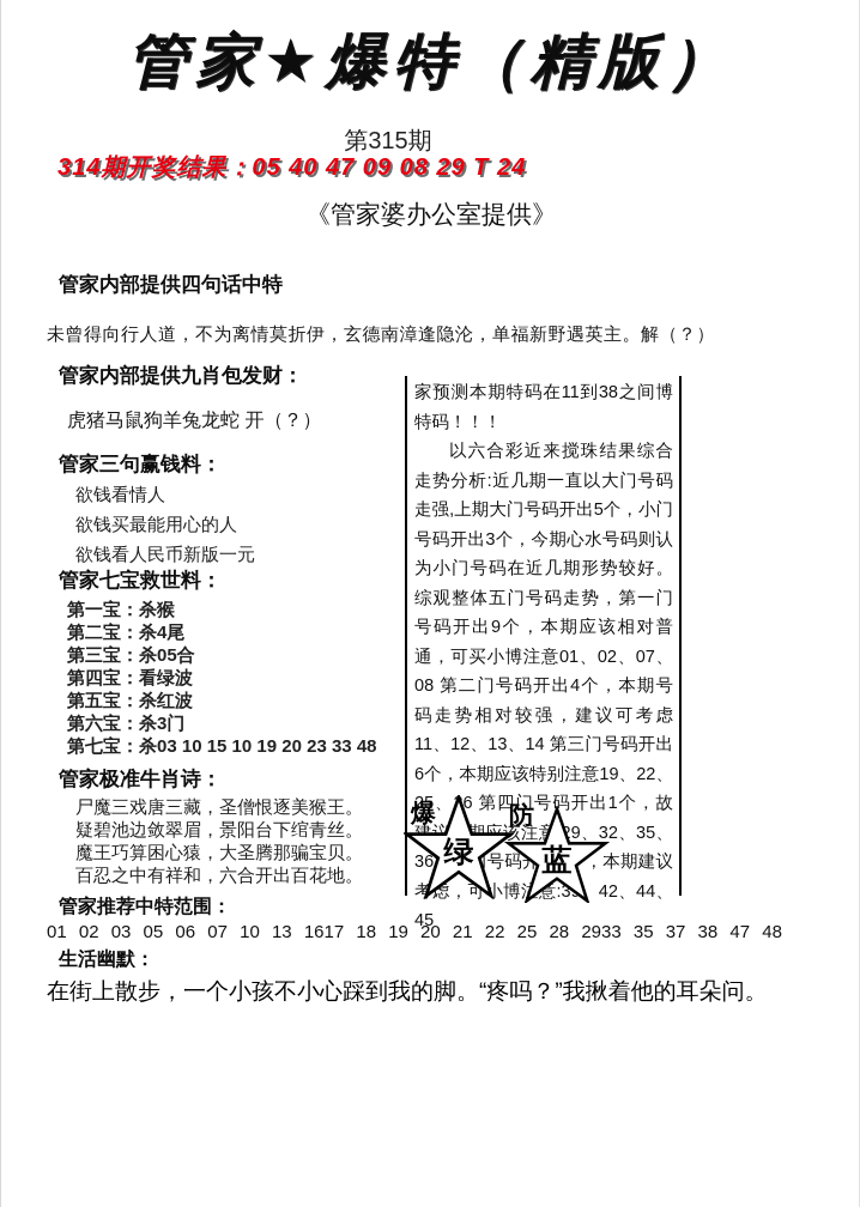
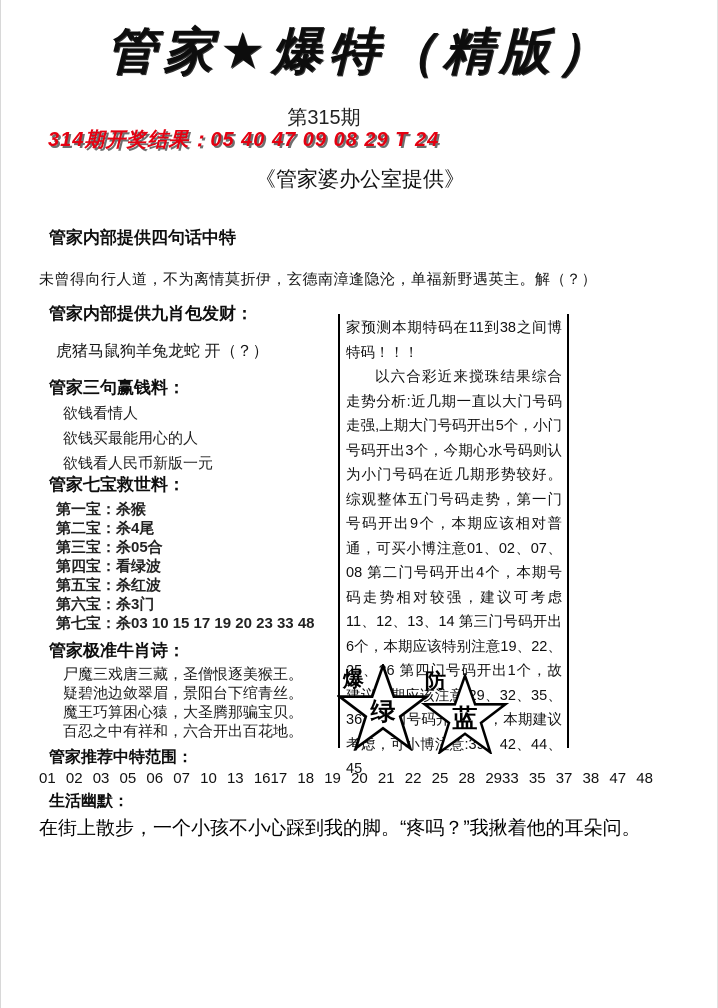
  管家★爆特（精版）
  第315期
  314期开奖结果：05 40 47 09 08 29 T 24
  《管家婆办公室提供》
  管家内部提供四句话中特
  未曾得向行人道，不为离情莫折伊，玄德南漳逢隐沦，单福新野遇英主。解（？）
  管家内部提供九肖包发财：
  虎猪马鼠狗羊兔龙蛇 开（？）
  管家三句赢钱料：
  欲钱看情人
  欲钱买最能用心的人
  欲钱看人民币新版一元
  管家七宝救世料：
  第一宝：杀猴
  第二宝：杀4尾
  第三宝：杀05合
  第四宝：看绿波
  第五宝：杀红波
  第六宝：杀3门
- 第七宝：杀03 10 15 10 19 20 23 33 48
+ 第七宝：杀03 10 15 17 19 20 23 33 48
  管家极准牛肖诗：
  尸魔三戏唐三藏，圣僧恨逐美猴王。
  疑碧池边敛翠眉，景阳台下绾青丝。
  魔王巧算困心猿，大圣腾那骗宝贝。
  百忍之中有祥和，六合开出百花地。
  家预测本期特码在11到38之间博特码！！！
  以六合彩近来搅珠结果综合走势分析:近几期一直以大门号码走强,上期大门号码开出5个，小门号码开出3个，今期心水号码则认为小门号码在近几期形势较好。综观整体五门号码走势，第一门号码开出9个，本期应该相对普通，可买小博注意01、02、07、08 第二门号码开出4个，本期号码走势相对较强，建议可考虑11、12、13、14 第三门号码开出6个，本期应该特别注意19、22、25、6 第四门号码开出1个，故注9、32、35、36号码，本期建议考虑，可小博意:3、42、44、45
  爆
  绿
  防
  蓝
  管家推荐中特范围：
  01 02 03 05 06 07 10 13 1617 18 19 20 21 22 25 28 2933 35 37 38 47 48
  生活幽默：
  在街上散步，一个小孩不小心踩到我的脚。“疼吗？”我揪着他的耳朵问。
